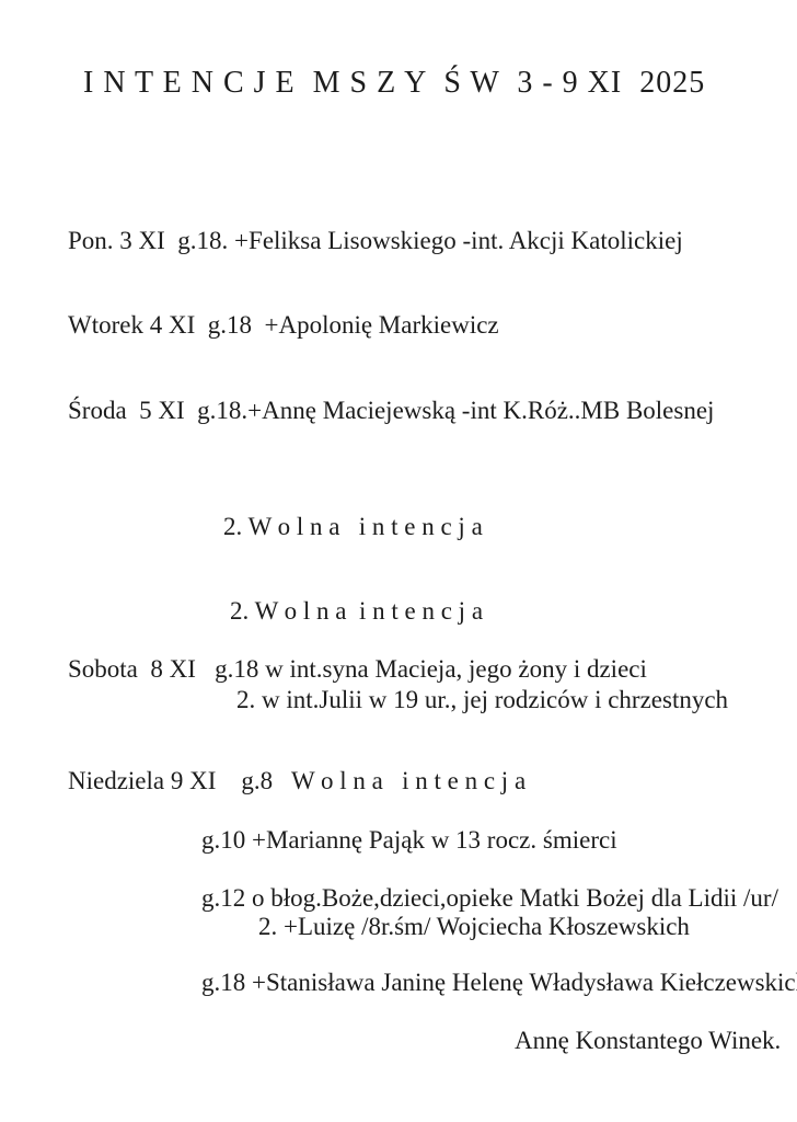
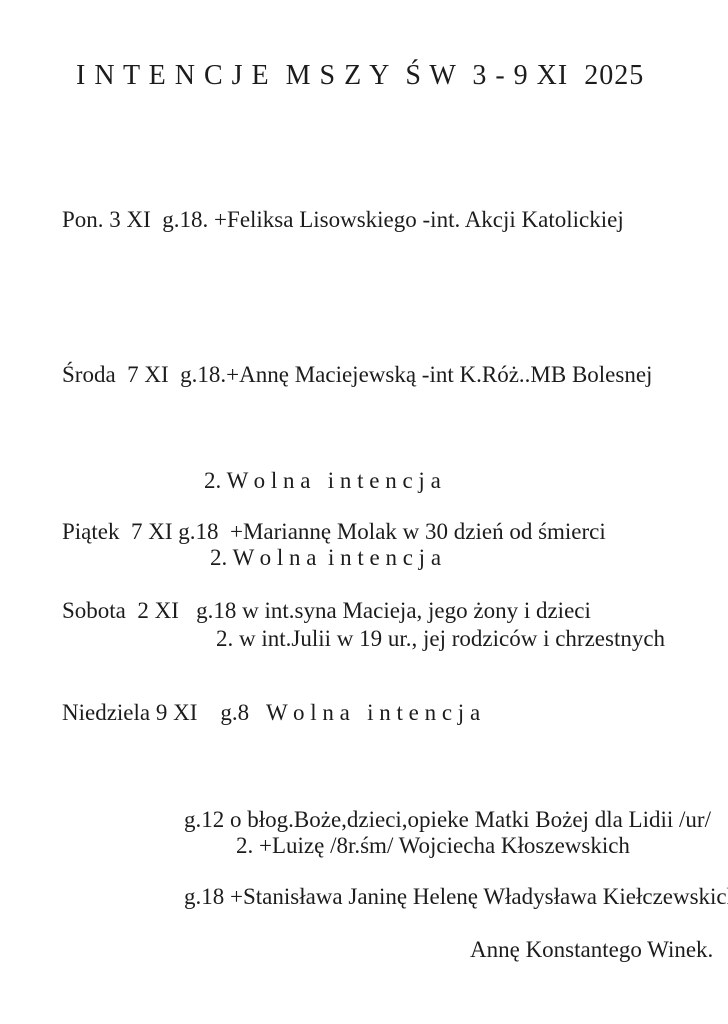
  I N T E N C J E M S Z Y Ś W 3 - 9 XI 2025
  Pon. 3 XI g.18. +Feliksa Lisowskiego -int. Akcji Katolickiej
- Wtorek 4 XI g.18 +Apolonię Markiewicz
- Środa 5 XI g.18.+Annę Maciejewską -int K.Róż..MB Bolesnej
+ Środa 7 XI g.18.+Annę Maciejewską -int K.Róż..MB Bolesnej
  2. W o l n a i n t e n c j a
+ Piątek 7 XI g.18 +Mariannę Molak w 30 dzień od śmierci
  2. W o l n a i n t e n c j a
- Sobota 8 XI g.18 w int.syna Macieja, jego żony i dzieci
+ Sobota 2 XI g.18 w int.syna Macieja, jego żony i dzieci
  2. w int.Julii w 19 ur., jej rodziców i chrzestnych
  Niedziela 9 XI g.8 W o l n a i n t e n c j a
- g.10 +Mariannę Pająk w 13 rocz. śmierci
  g.12 o błog.Boże,dzieci,opieke Matki Bożej dla Lidii /ur/
  2. +Luizę /8r.śm/ Wojciecha Kłoszewskich
  g.18 +Stanisława Janinę Helenę Władysława Kiełczewskic
  Annę Konstantego Winek.
